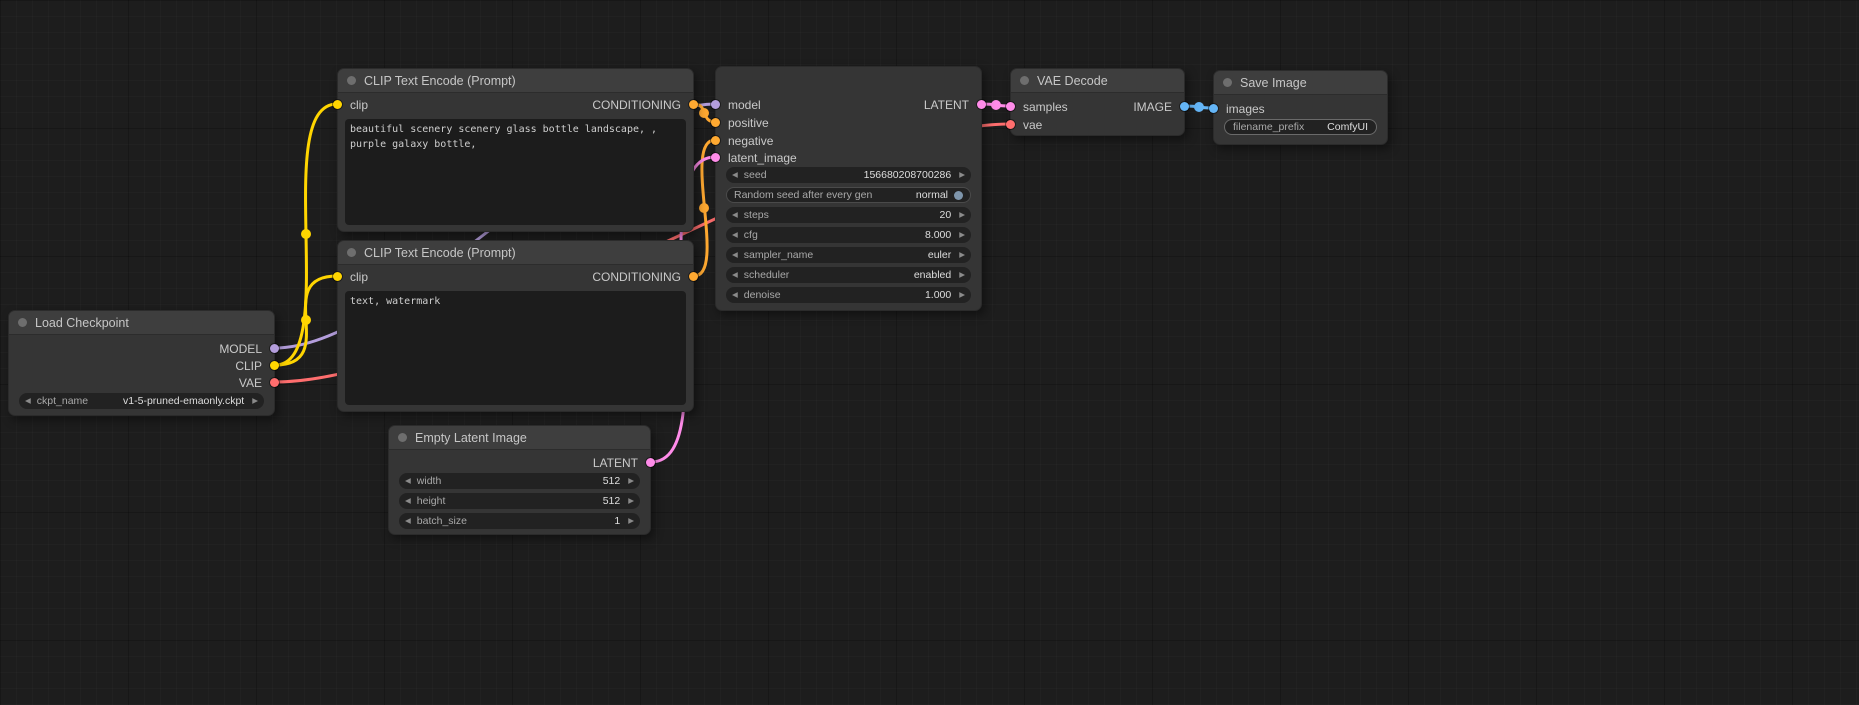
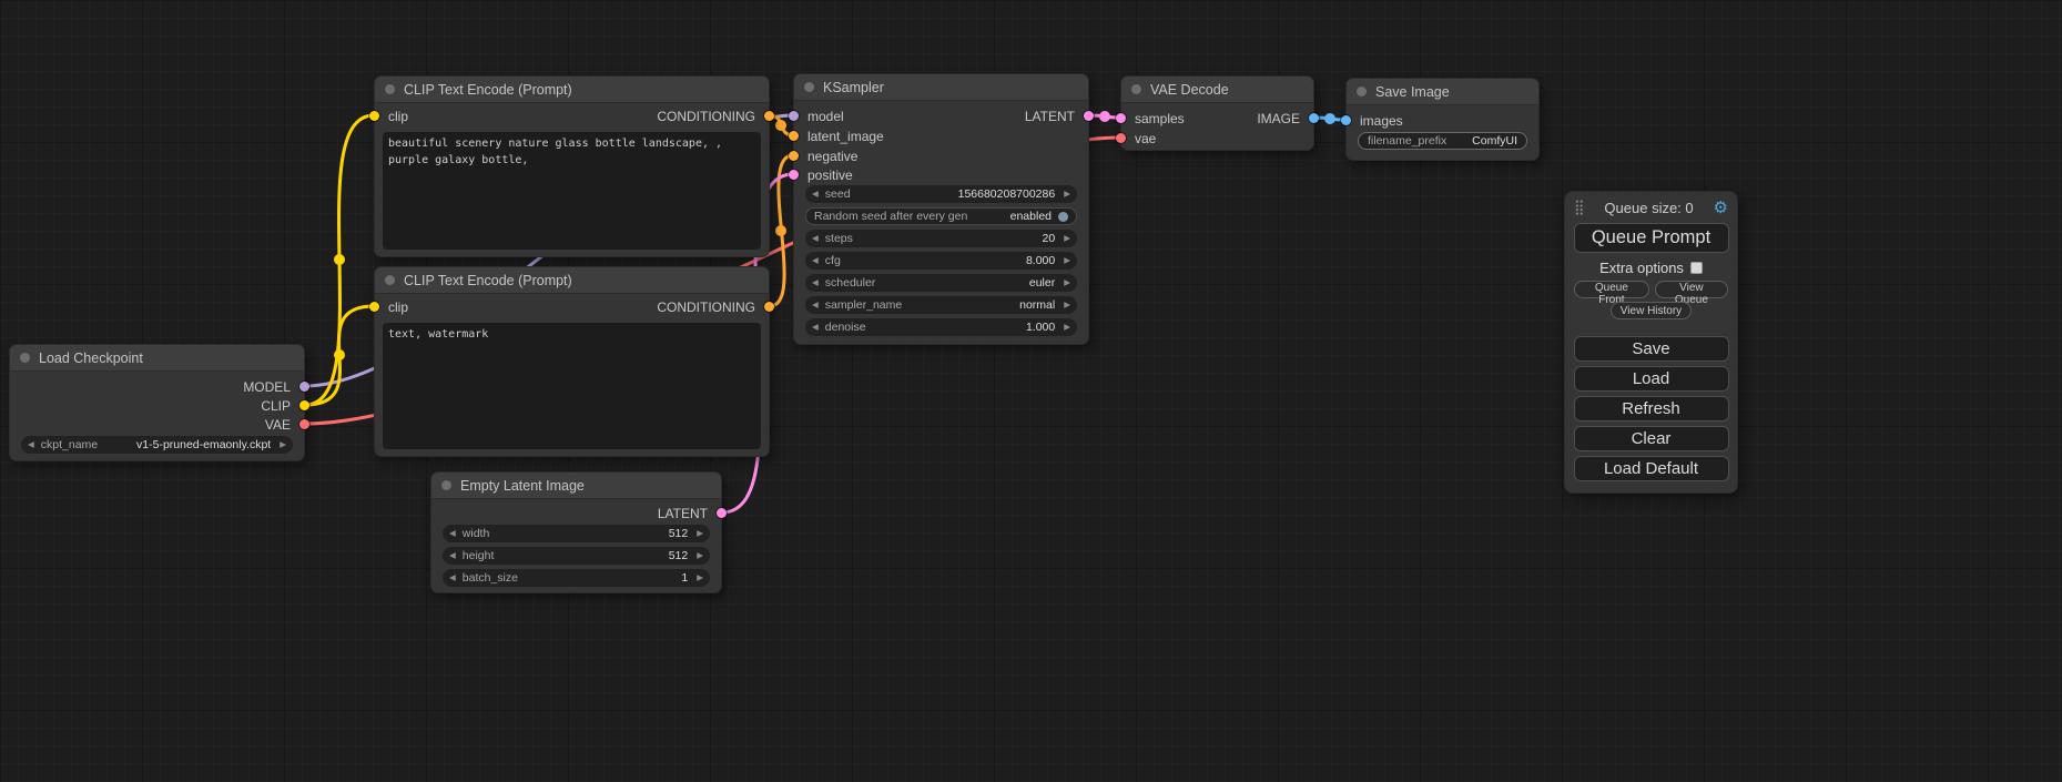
  Load Checkpoint
  MODEL
  CLIP
  VAE
  ◀
  ckpt_name
  v1-5-pruned-emaonly.ckpt
  ▶
  CLIP Text Encode (Prompt)
  clip
  CONDITIONING
- beautiful scenery scenery glass bottle landscape, , purple galaxy bottle,
+ beautiful scenery nature glass bottle landscape, , purple galaxy bottle,
  CLIP Text Encode (Prompt)
  clip
  CONDITIONING
  text, watermark
  Empty Latent Image
  LATENT
  ◀
  width
  512
  ▶
  ◀
  height
  512
  ▶
  ◀
  batch_size
  1
  ▶
+ KSampler
  model
- positive
+ latent_image
  negative
- latent_image
+ positive
  LATENT
  ◀
  seed
  156680208700286
  ▶
  Random seed after every gen
- normal
+ enabled
  ◀
  steps
  20
  ▶
  ◀
  cfg
  8.000
  ▶
  ◀
- sampler_name
+ scheduler
  euler
  ▶
  ◀
- scheduler
+ sampler_name
- enabled
+ normal
  ▶
  ◀
  denoise
  1.000
  ▶
  VAE Decode
  samples
  vae
  IMAGE
  Save Image
  images
  filename_prefix
  ComfyUI
+ ⣿
+ Queue size: 0
+ ⚙
+ Queue Prompt
+ Extra options
+ Queue Front
+ View Queue
+ View History
+ Save
+ Load
+ Refresh
+ Clear
+ Load Default
